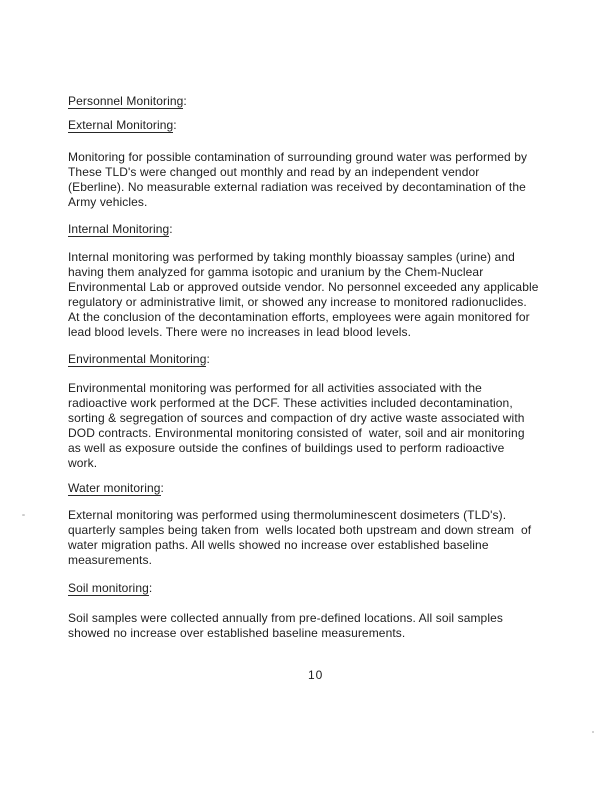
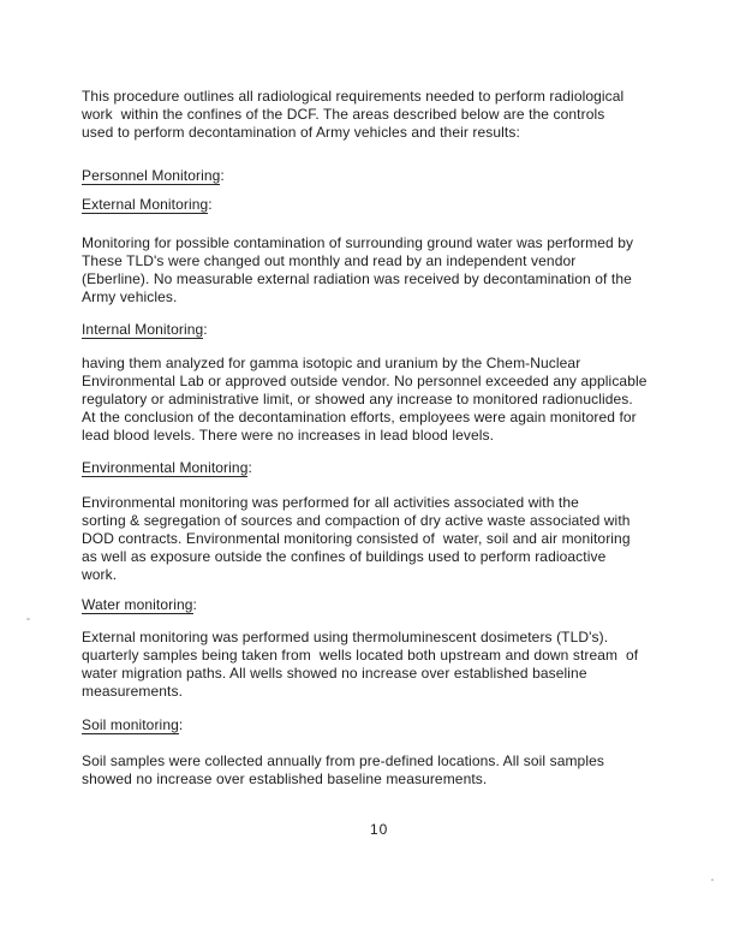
+ This procedure outlines all radiological requirements needed to perform radiological
+ work within the confines of the DCF. The areas described below are the controls
+ used to perform decontamination of Army vehicles and their results:
  Personnel Monitoring:
  External Monitoring:
  Monitoring for possible contamination of surrounding ground water was performed by
  These TLD's were changed out monthly and read by an independent vendor
  (Eberline). No measurable external radiation was received by decontamination of the
  Army vehicles.
  Internal Monitoring:
- Internal monitoring was performed by taking monthly bioassay samples (urine) and
  having them analyzed for gamma isotopic and uranium by the Chem-Nuclear
  Environmental Lab or approved outside vendor. No personnel exceeded any applicable
  regulatory or administrative limit, or showed any increase to monitored radionuclides.
  At the conclusion of the decontamination efforts, employees were again monitored for
  lead blood levels. There were no increases in lead blood levels.
  Environmental Monitoring:
  Environmental monitoring was performed for all activities associated with the
- radioactive work performed at the DCF. These activities included decontamination,
  sorting & segregation of sources and compaction of dry active waste associated with
  DOD contracts. Environmental monitoring consisted of water, soil and air monitoring
  as well as exposure outside the confines of buildings used to perform radioactive
  work.
  Water monitoring:
  External monitoring was performed using thermoluminescent dosimeters (TLD's).
  quarterly samples being taken from wells located both upstream and down stream of
  water migration paths. All wells showed no increase over established baseline
  measurements.
  Soil monitoring:
  Soil samples were collected annually from pre-defined locations. All soil samples
  showed no increase over established baseline measurements.
  10
